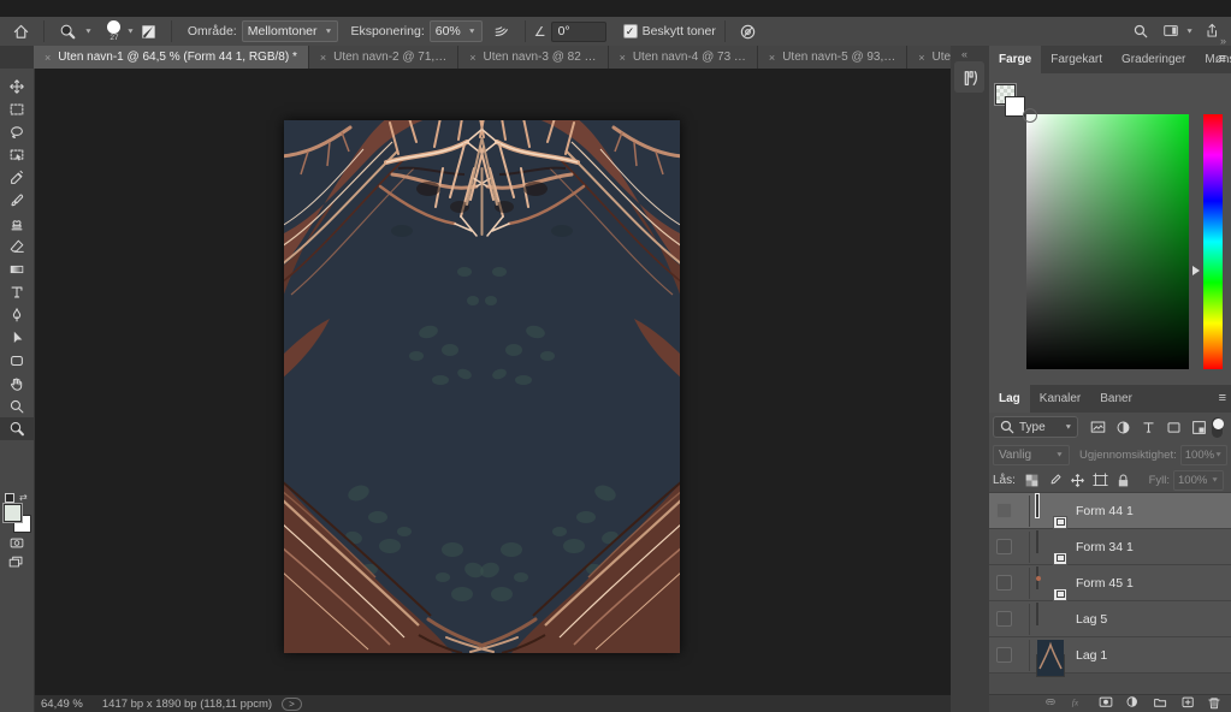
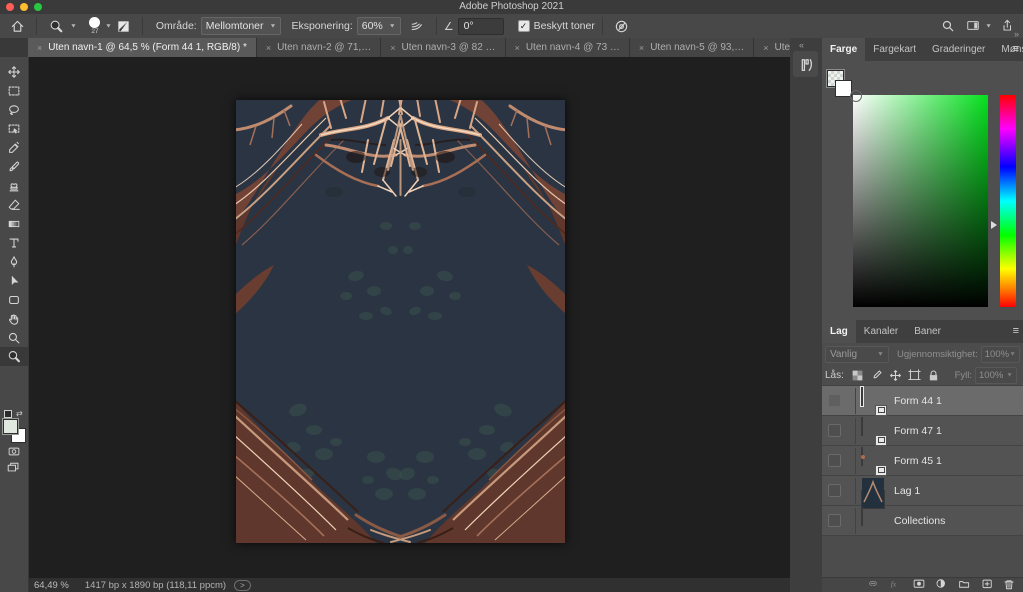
+ Adobe Photoshop 2021
  Område:
  Mellomtoner
  Eksponering:
  60%
  ∠
  0°
  ✓
  Beskytt toner
  ×
  Uten navn-1 @ 64,5 % (Form 44 1, RGB/8) *
  ×
  Uten navn-2 @ 71,…
  ×
  Uten navn-3 @ 82 …
  ×
  Uten navn-4 @ 73 …
  ×
  Uten navn-5 @ 93,…
  ×
  ⇄
  64,49 %
  1417 bp x 1890 bp (118,11 ppcm)
  >
  «
  Farge
  Fargekart
  Graderinger
  ≡
  »
  Lag
  Kanaler
  Baner
  ≡
- Type
  Vanlig
  Ugjennomsiktighet:
  100%
  Lås:
  Fyll:
  100%
  Form 44 1
- Form 34 1
+ Form 47 1
  Form 45 1
- Lag 5
  Lag 1
+ Collections
  fx
